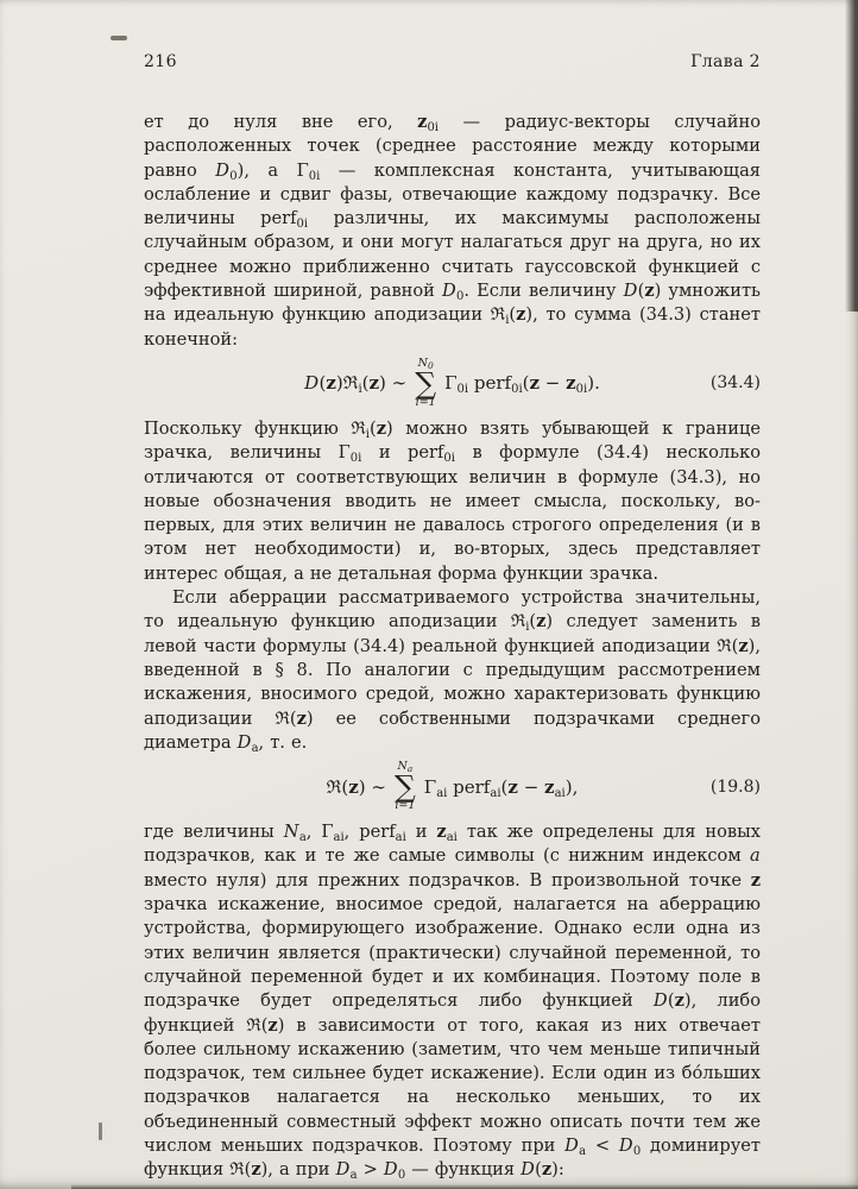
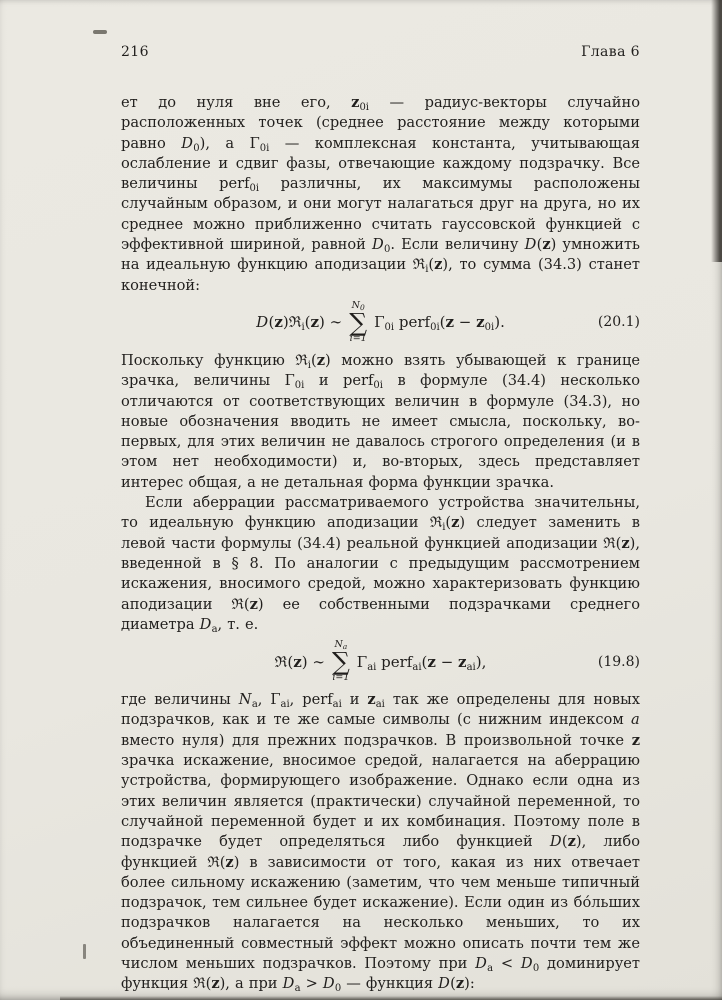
  216
- Глава 2
+ Глава 6
  ет до нуля вне его, z0i — радиус-векторы случайно расположенных точек (среднее расстояние между которыми равно D0), а Γ0i — комплексная константа, учитывающая ослабление и сдвиг фазы, отвечающие каждому подзрачку. Все величины perf0i различны, их максимумы расположены случайным образом, и они могут налагаться друг на друга, но их среднее можно приближенно считать гауссовской функцией с эффективной шириной, равной D0. Если величину D(z) умножить на идеальную функцию аподизации ℜi(z), то сумма (34.3) станет конечной:
  D(z)ℜi(z) ∼
  N0
  ∑
  i=1
  Γ0i perf0i(z − z0i).
- (34.4)
+ (20.1)
  Поскольку функцию ℜi(z) можно взять убывающей к границе зрачка, величины Γ0i и perf0i в формуле (34.4) несколько отличаются от соответствующих величин в формуле (34.3), но новые обозначения вводить не имеет смысла, поскольку, во-первых, для этих величин не давалось строгого определения (и в этом нет необходимости) и, во-вторых, здесь представляет интерес общая, а не детальная форма функции зрачка.
  Если аберрации рассматриваемого устройства значительны, то идеальную функцию аподизации ℜi(z) следует заменить в левой части формулы (34.4) реальной функцией аподизации ℜ(z), введенной в § 8. По аналогии с предыдущим рассмотрением искажения, вносимого средой, можно характеризовать функцию аподизации ℜ(z) ее собственными подзрачками среднего диаметра Da, т. е.
  ℜ(z) ∼
  Na
  ∑
  i=1
  Γai perfai(z − zai),
  (19.8)
  где величины Na, Γai, perfai и zai так же определены для новых подзрачков, как и те же самые символы (с нижним индексом a вместо нуля) для прежних подзрачков. В произвольной точке z зрачка искажение, вносимое средой, налагается на аберрацию устройства, формирующего изображение. Однако если одна из этих величин является (практически) случайной переменной, то случайной переменной будет и их комбинация. Поэтому поле в подзрачке будет определяться либо функцией D(z), либо функцией ℜ(z) в зависимости от того, какая из них отвечает более сильному искажению (заметим, что чем меньше типичный подзрачок, тем сильнее будет искажение). Если один из бо́льших подзрачков налагается на несколько меньших, то их объединенный совместный эффект можно описать почти тем же числом меньших подзрачков. Поэтому при Da < D0 доминирует функция ℜ(z), а при Da > D0 — функция D(z):
